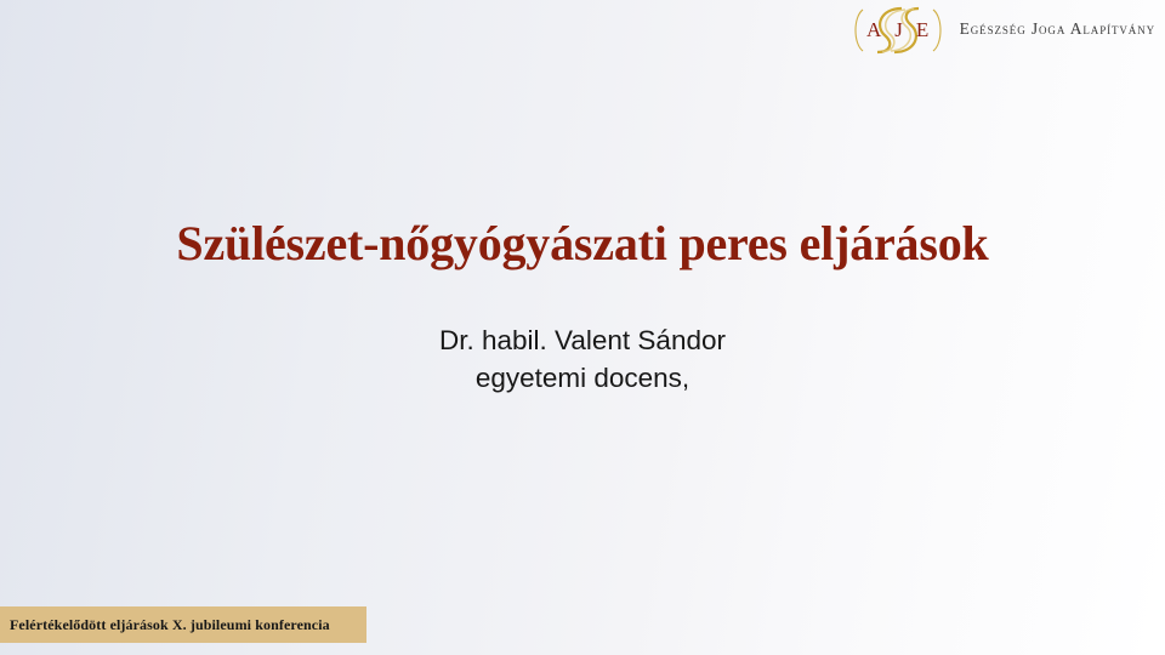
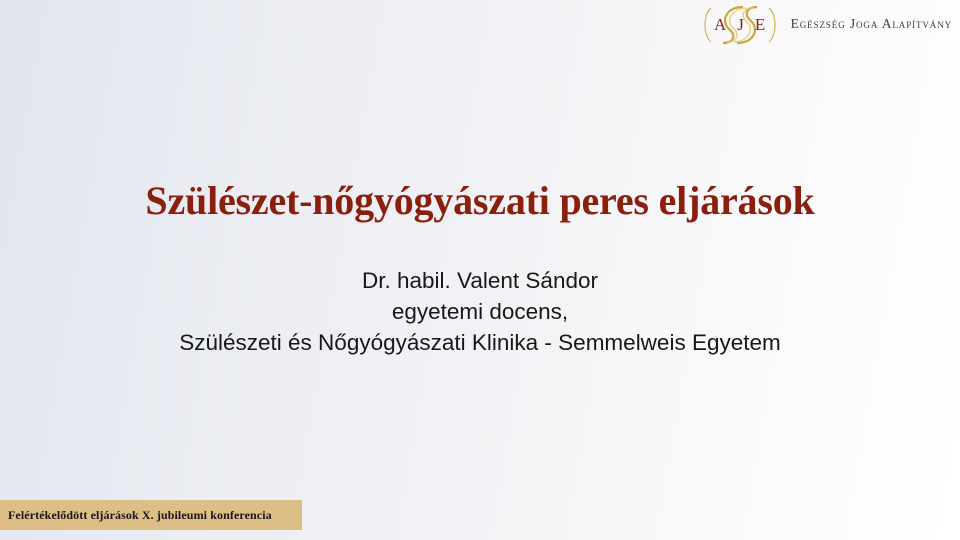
  A
  J
  E
  Egészség Joga Alapítvány
  Szülészet-nőgyógyászati peres eljárások
  Dr. habil. Valent Sándor
  egyetemi docens,
+ Szülészeti és Nőgyógyászati Klinika - Semmelweis Egyetem
  Felértékelődött eljárások X. jubileumi konferencia
